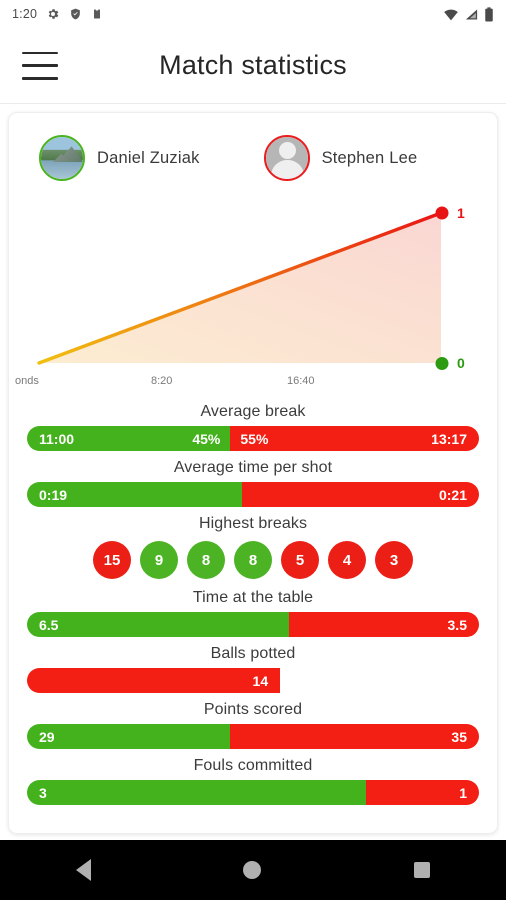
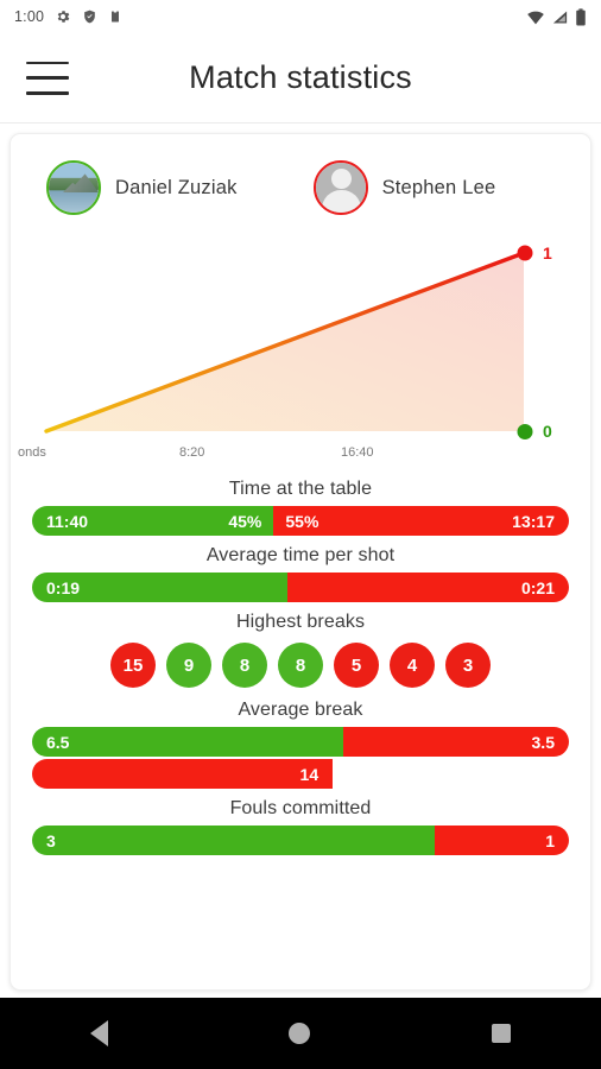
- 1:20
+ 1:00
  Match statistics
  Daniel Zuziak
  Stephen Lee
  1
  0
  onds
  8:20
  16:40
- Average break
+ Time at the table
- 11:00
+ 11:40
  45%
  55%
  13:17
  Average time per shot
  0:19
  0:21
  Highest breaks
  15
  9
  8
  8
  5
  4
  3
- Time at the table
+ Average break
  6.5
  3.5
- Balls potted
  14
- Points scored
- 29
- 35
  Fouls committed
  3
  1
